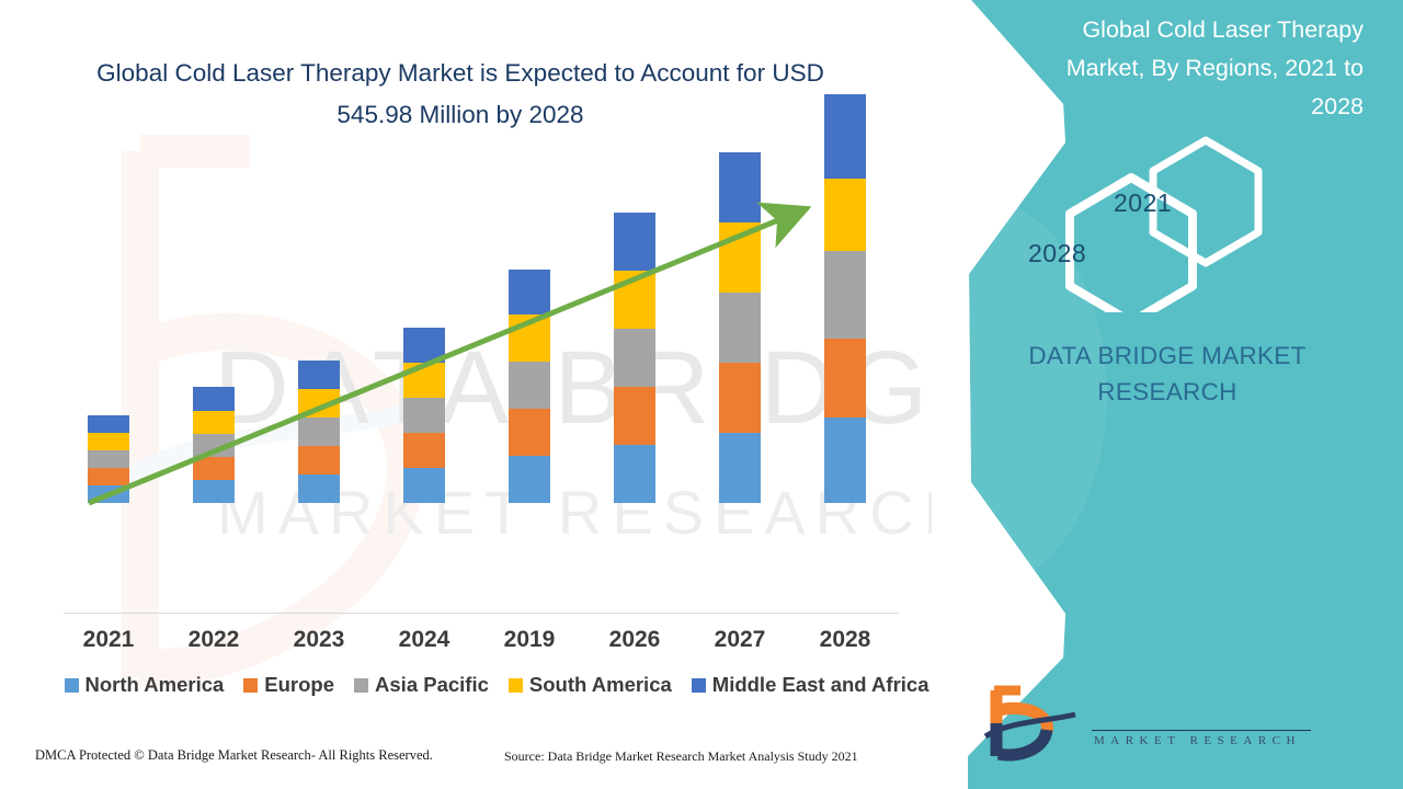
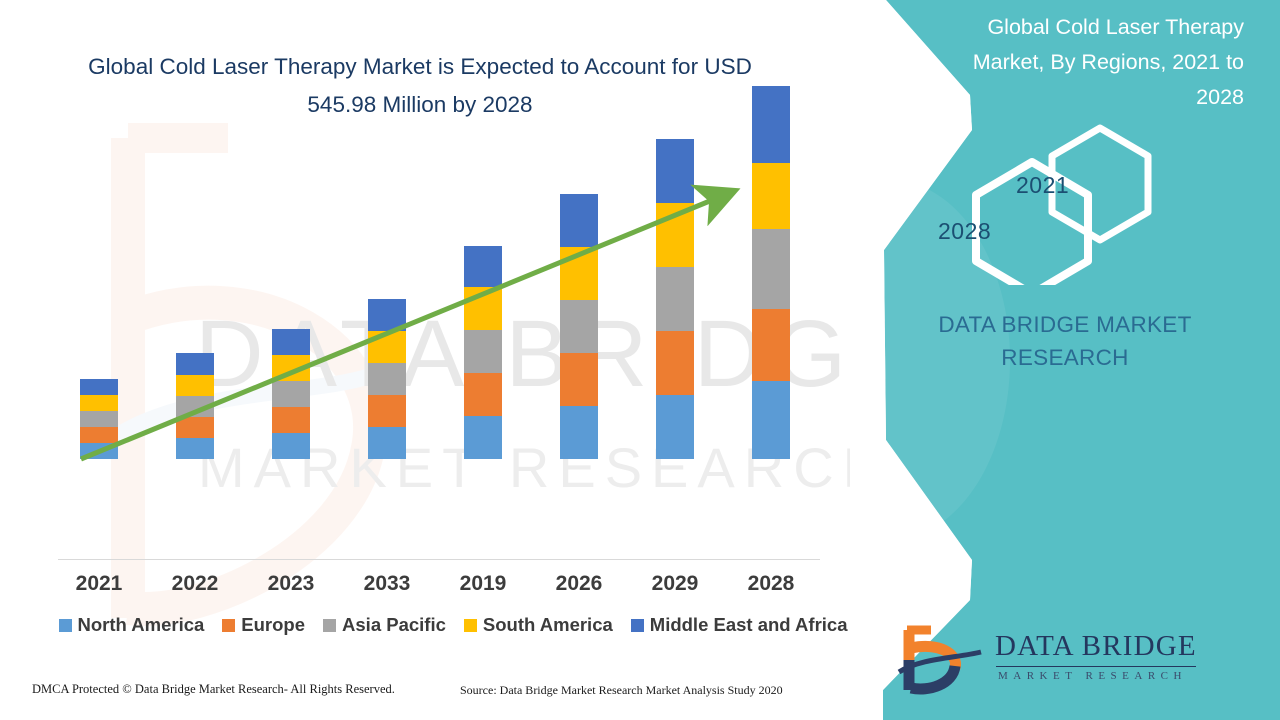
  MARKET RESEARC
  Global Cold Laser Therapy Market is Expected to Account for USD 545.98 Million by 2028
  2021
  2022
  2023
- 2024
+ 2033
  2019
  2026
- 2027
+ 2029
  2028
  North America
  Europe
  Asia Pacific
  South America
  Middle East and Africa
  DMCA Protected © Data Bridge Market Research- All Rights Reserved.
- Source: Data Bridge Market Research Market Analysis Study 2021
+ Source: Data Bridge Market Research Market Analysis Study 2020
  Global Cold Laser Therapy Market, By Regions, 2021 to 2028
  2021
  2028
  DATA BRIDGE MARKET RESEARCH
+ DATA BRIDGE
  MARKET RESEARCH
